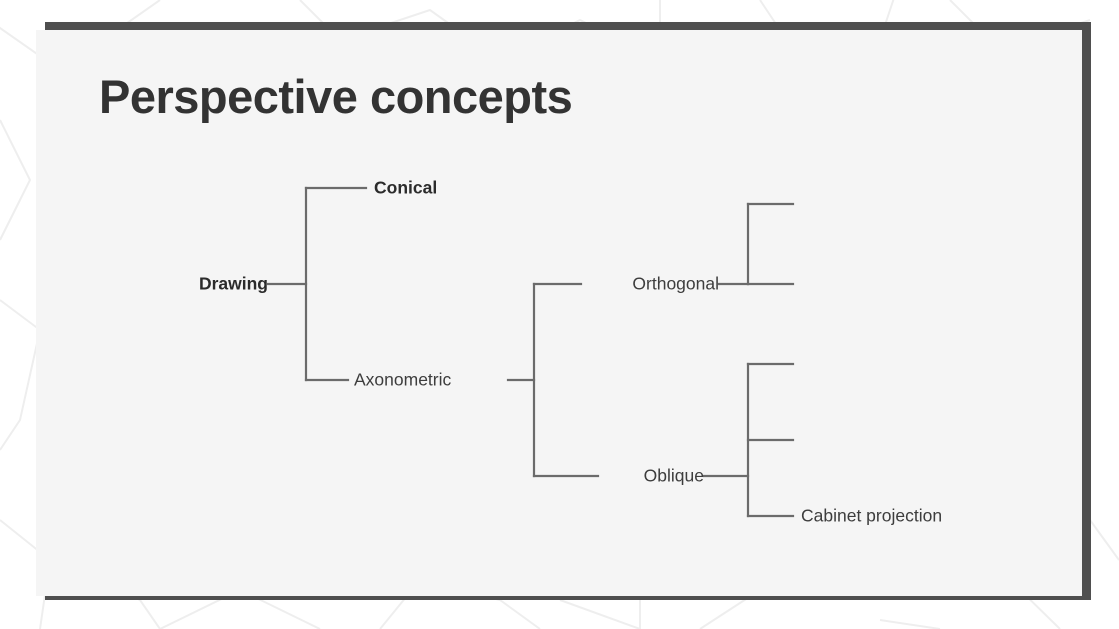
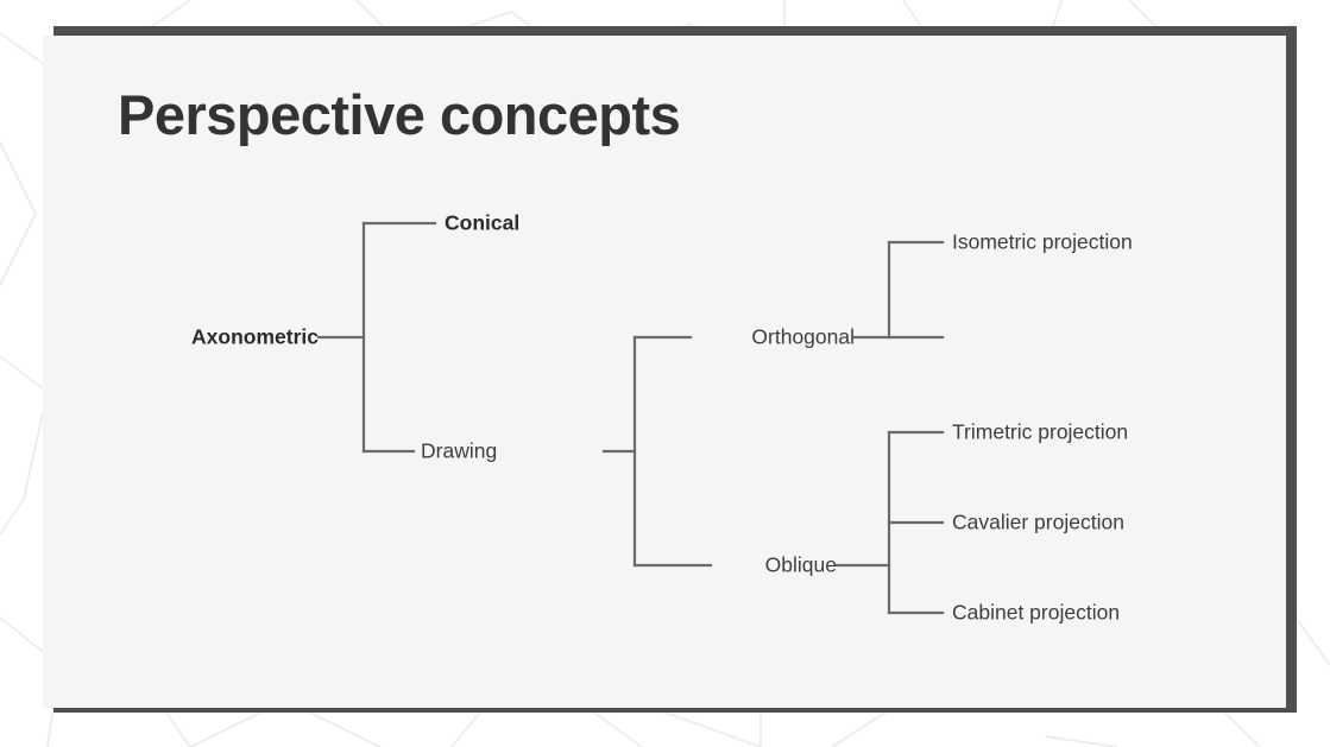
  Perspective concepts
- Drawing
+ Axonometric
  Conical
- Axonometric
+ Drawing
  Orthogonal
  Oblique
+ Isometric projection
+ Trimetric projection
+ Cavalier projection
  Cabinet projection
